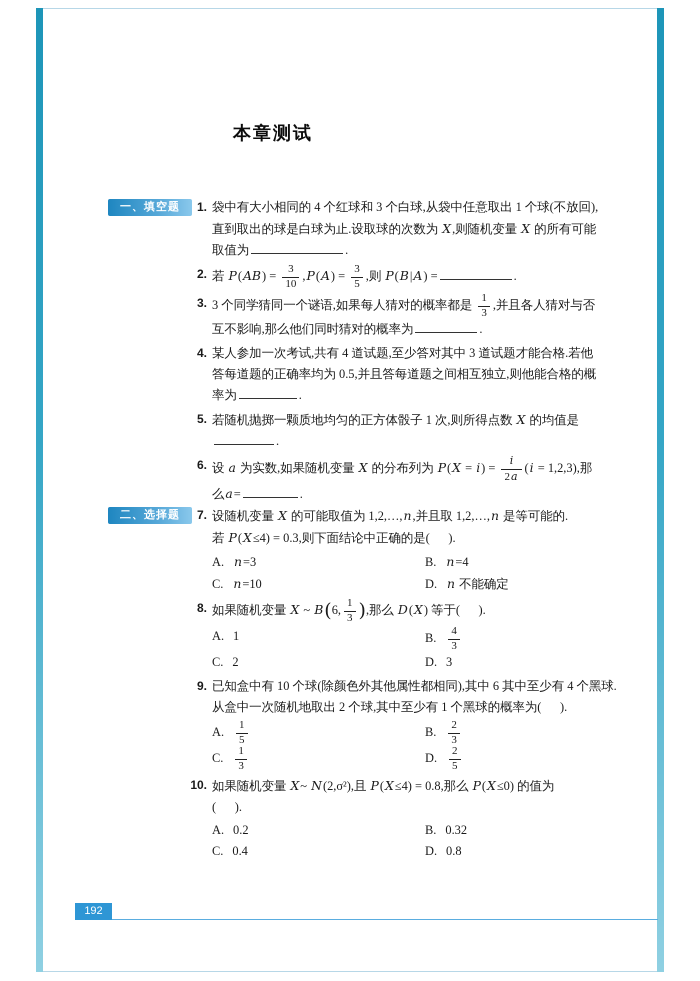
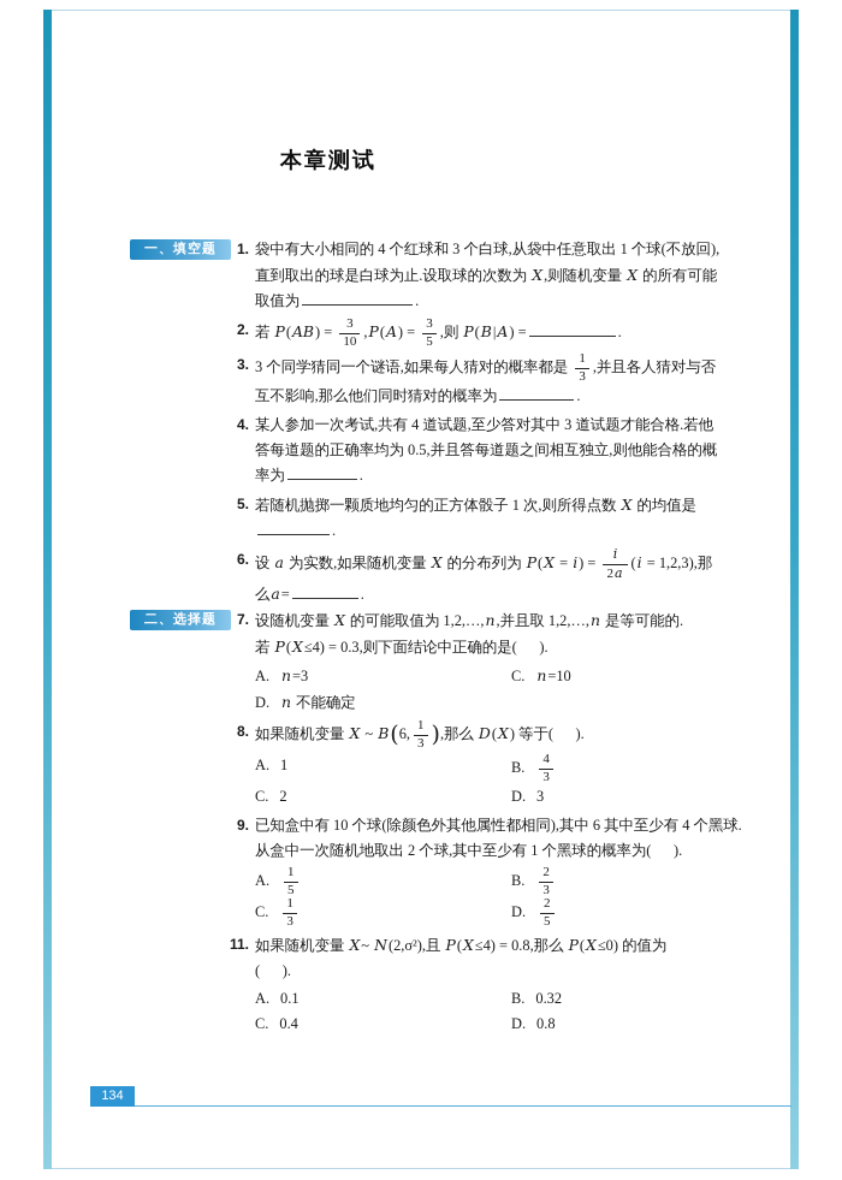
  本章测试
  一、填空题
  1.
  袋中有大小相同的 4 个红球和 3 个白球,从袋中任意取出 1 个球(不放回),
  直到取出的球是白球为止.设取球的次数为 X,则随机变量 X 的所有可能
  取值为 .
  2.
  若 P(AB) =
  3
  10
  ,P(A) =
  3
  5
  ,则 P(B|A) = .
  3.
  3 个同学猜同一个谜语,如果每人猜对的概率都是
  1
  3
  ,并且各人猜对与否
  互不影响,那么他们同时猜对的概率为 .
  4.
  某人参加一次考试,共有 4 道试题,至少答对其中 3 道试题才能合格.若他
  答每道题的正确率均为 0.5,并且答每道题之间相互独立,则他能合格的概
  率为 .
  5.
  若随机抛掷一颗质地均匀的正方体骰子 1 次,则所得点数 X 的均值是
  .
  6.
  设 a 为实数,如果随机变量 X 的分布列为 P(X = i) =
  i
  2a
  (i = 1,2,3),那
  么a= .
  二、选择题
  7.
  设随机变量 X 的可能取值为 1,2,…,n,并且取 1,2,…,n 是等可能的.
  若 P(X≤4) = 0.3,则下面结论中正确的是( ).
  A. n=3
- B. n=4
  C. n=10
  D. n 不能确定
  8.
  如果随机变量 X ~ B(6,
  1
  3
  ),那么 D(X) 等于( ).
  A. 1
  B.
  4
  3
  C. 2
  D. 3
  9.
  已知盒中有 10 个球(除颜色外其他属性都相同),其中 6 其中至少有 4 个黑球.
  从盒中一次随机地取出 2 个球,其中至少有 1 个黑球的概率为( ).
  A.
  1
  5
  B.
  2
  3
  C.
  1
  3
  D.
  2
  5
- 10.
+ 11.
  如果随机变量 X~ N(2,σ²),且 P(X≤4) = 0.8,那么 P(X≤0) 的值为
  ( ).
- A. 0.2
+ A. 0.1
  B. 0.32
  C. 0.4
  D. 0.8
- 192
+ 134
